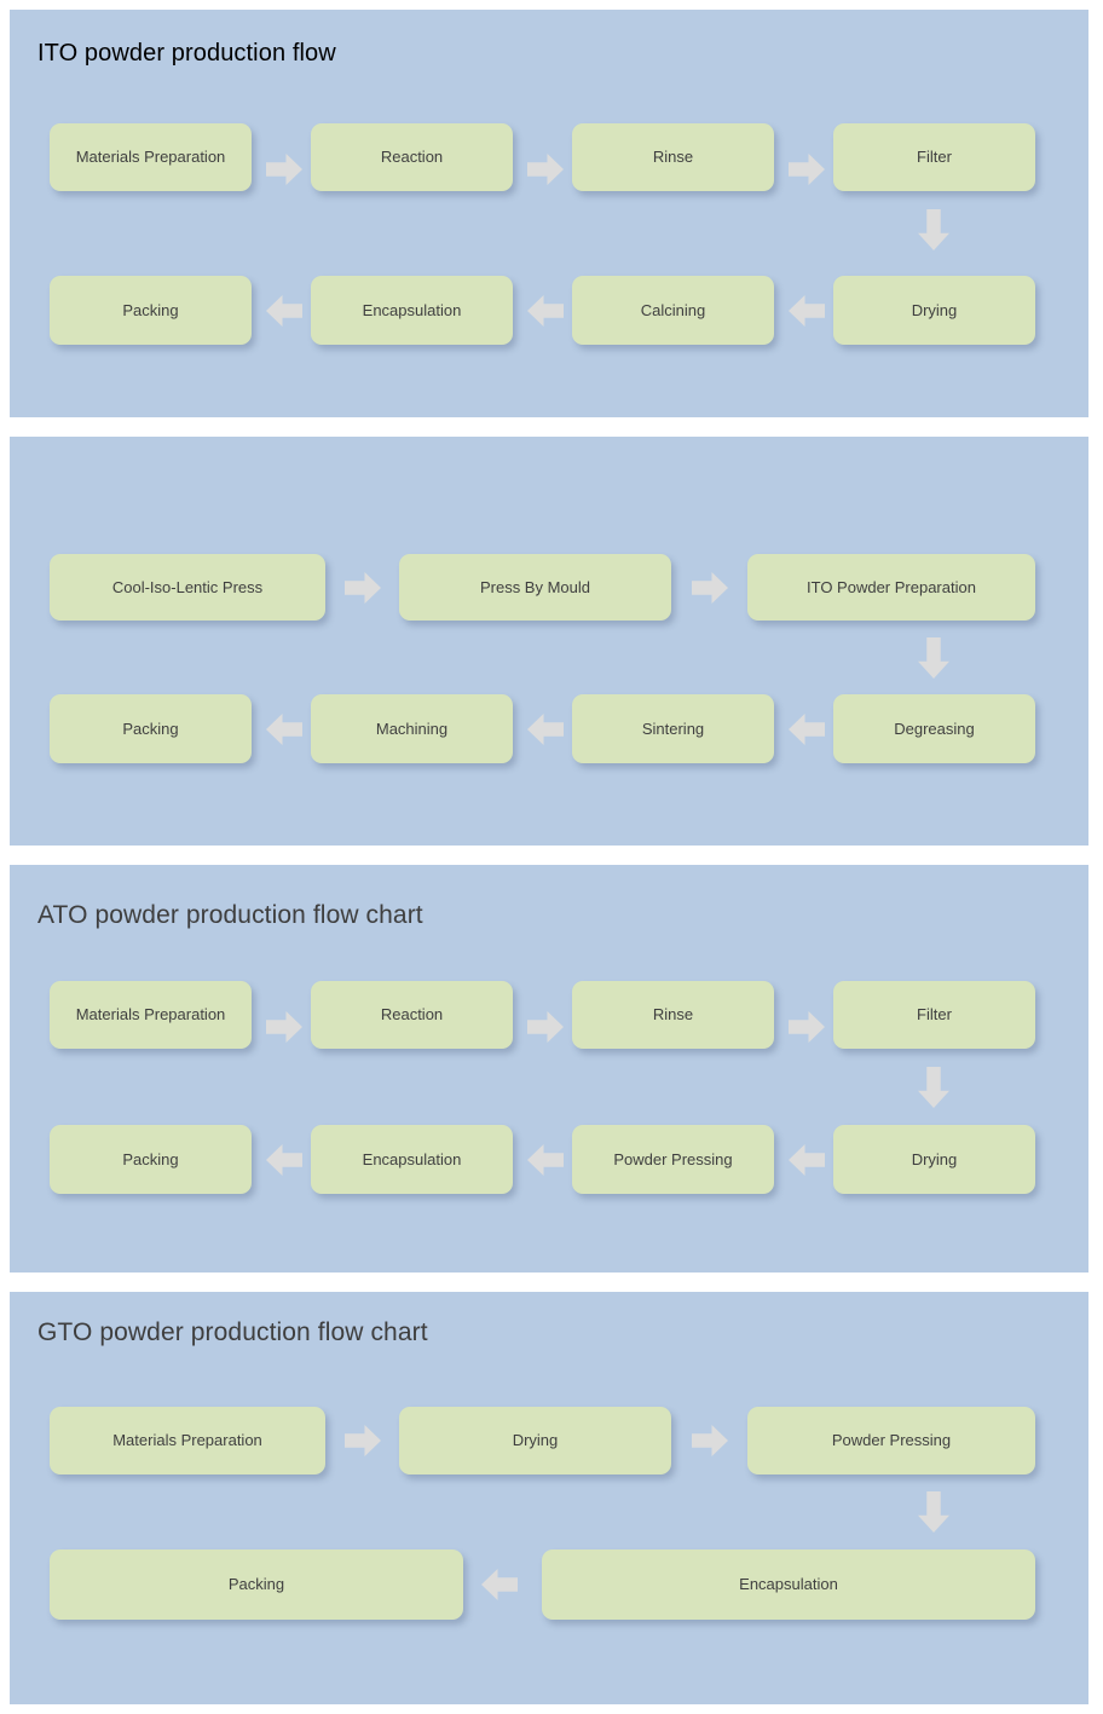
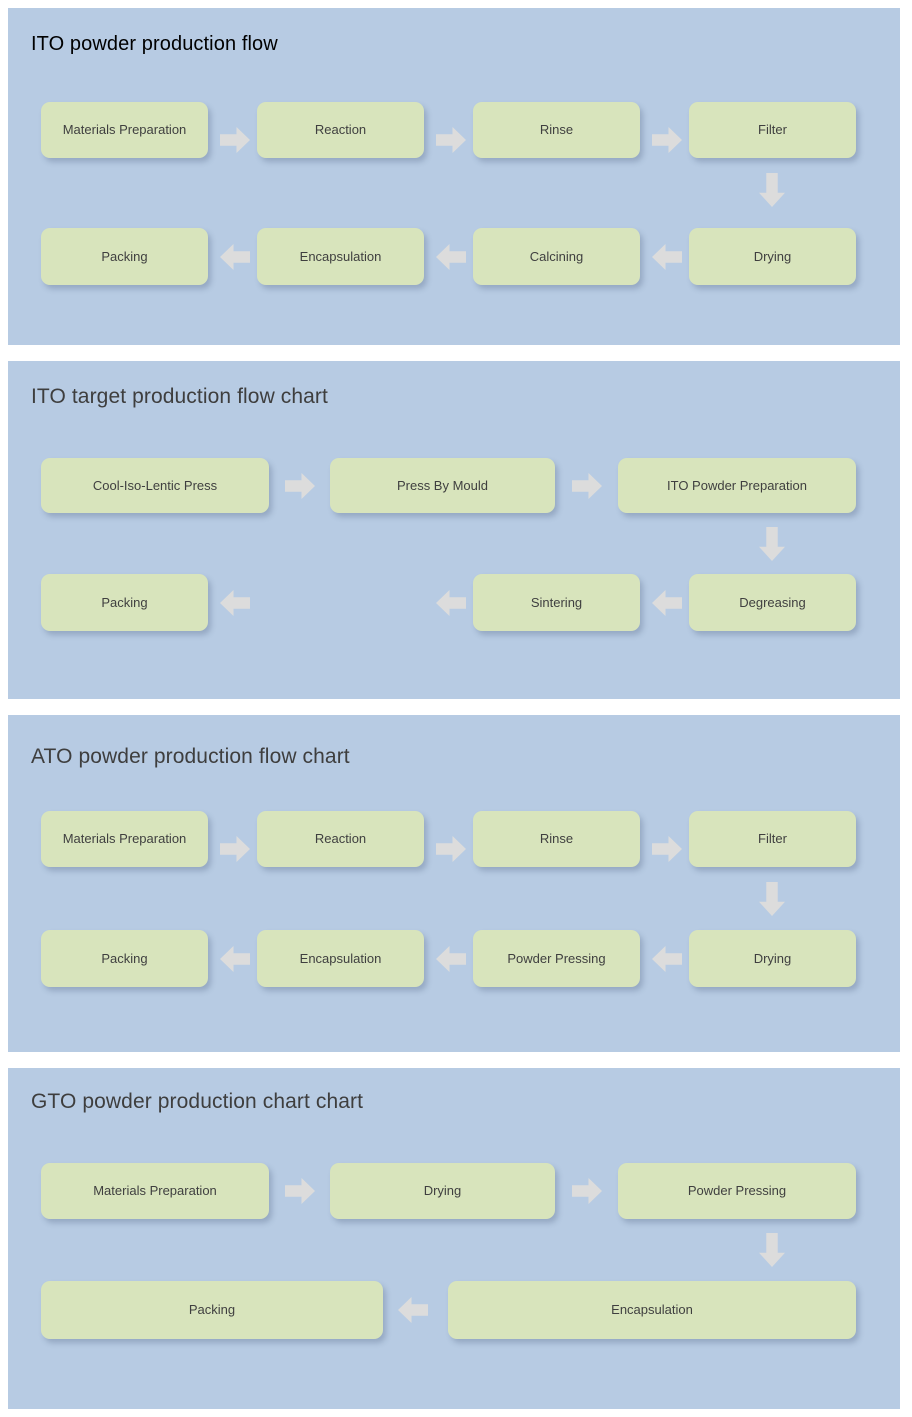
  ITO powder production flow
  Materials Preparation
  Reaction
  Rinse
  Filter
  Packing
  Encapsulation
  Calcining
  Drying
+ ITO target production flow chart
  Cool-Iso-Lentic Press
  Press By Mould
  ITO Powder Preparation
  Packing
- Machining
  Sintering
  Degreasing
  ATO powder production flow chart
  Materials Preparation
  Reaction
  Rinse
  Filter
  Packing
  Encapsulation
  Powder Pressing
  Drying
- GTO powder production flow chart
+ GTO powder production chart chart
  Materials Preparation
  Drying
  Powder Pressing
  Packing
  Encapsulation
